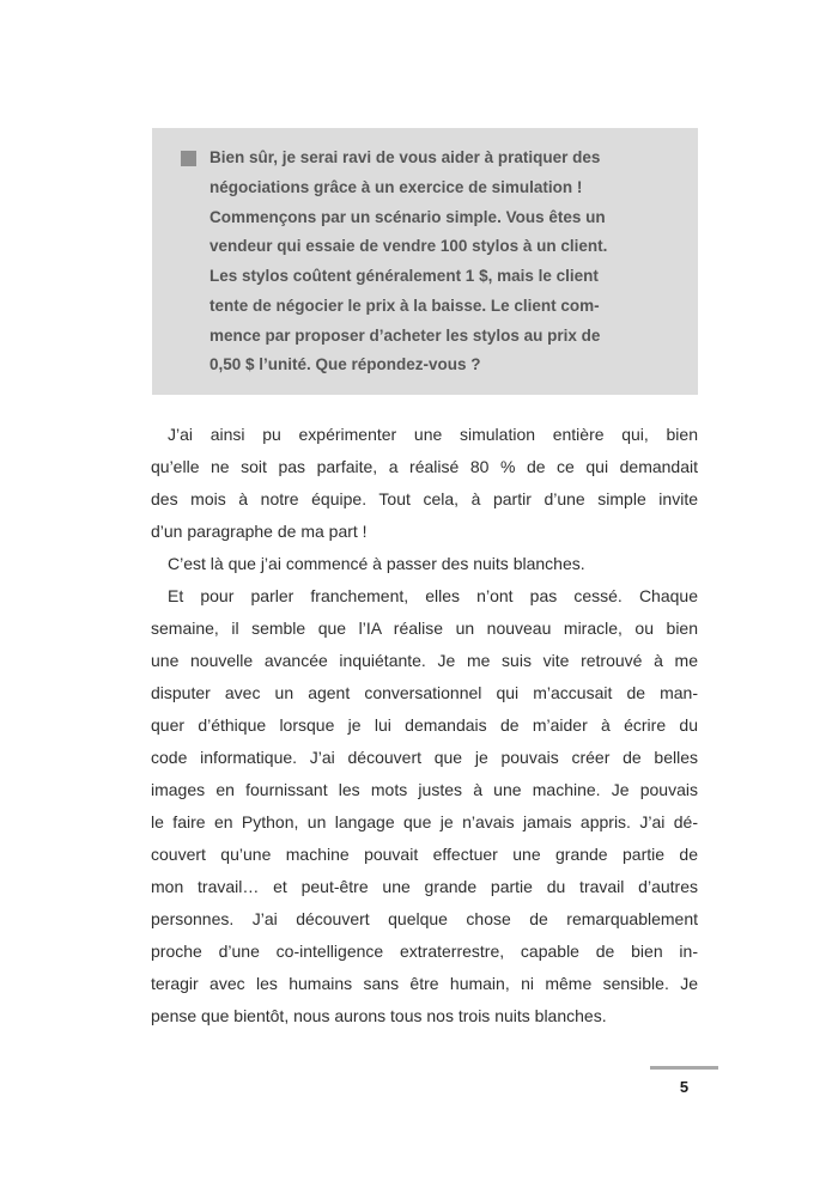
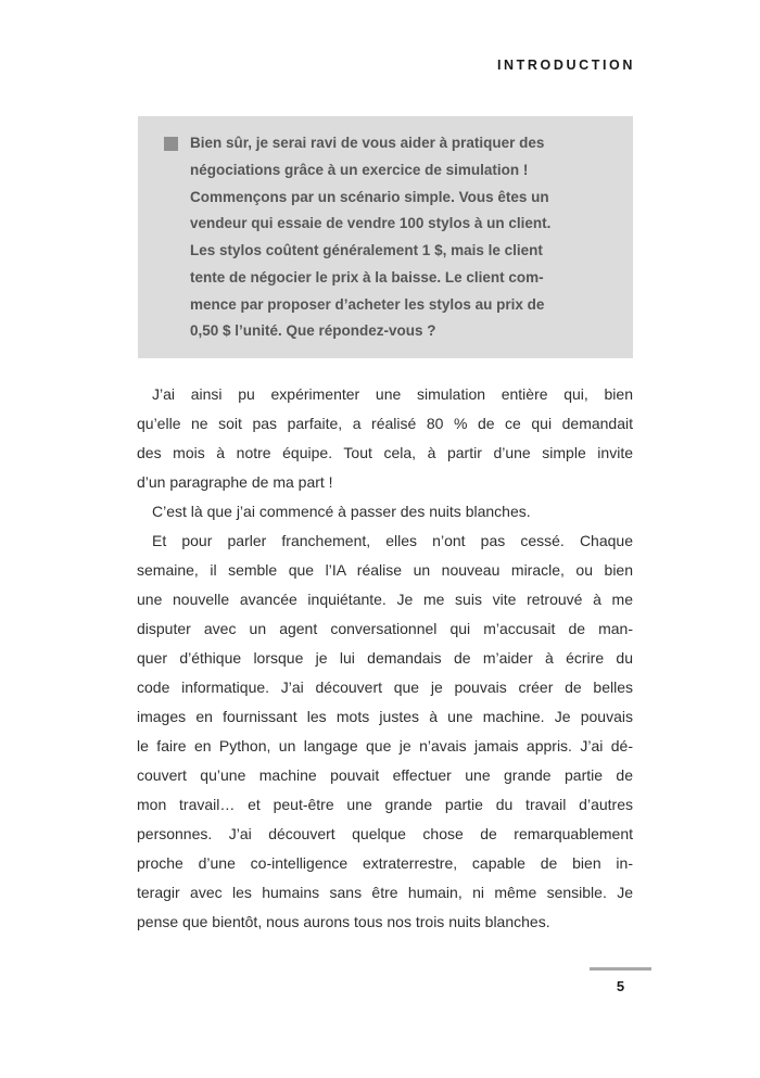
+ INTRODUCTION
  Bien sûr, je serai ravi de vous aider à pratiquer des
  négociations grâce à un exercice de simulation !
  Commençons par un scénario simple. Vous êtes un
  vendeur qui essaie de vendre 100 stylos à un client.
  Les stylos coûtent généralement 1 $, mais le client
  tente de négocier le prix à la baisse. Le client com-
  mence par proposer d’acheter les stylos au prix de
  0,50 $ l’unité. Que répondez-vous ?
  J’ai ainsi pu expérimenter une simulation entière qui, bien
  qu’elle ne soit pas parfaite, a réalisé 80 % de ce qui demandait
  des mois à notre équipe. Tout cela, à partir d’une simple invite
  d’un paragraphe de ma part !
  C’est là que j’ai commencé à passer des nuits blanches.
  Et pour parler franchement, elles n’ont pas cessé. Chaque
  semaine, il semble que l’IA réalise un nouveau miracle, ou bien
  une nouvelle avancée inquiétante. Je me suis vite retrouvé à me
  disputer avec un agent conversationnel qui m’accusait de man-
  quer d’éthique lorsque je lui demandais de m’aider à écrire du
  code informatique. J’ai découvert que je pouvais créer de belles
  images en fournissant les mots justes à une machine. Je pouvais
  le faire en Python, un langage que je n’avais jamais appris. J’ai dé-
  couvert qu’une machine pouvait effectuer une grande partie de
  mon travail… et peut-être une grande partie du travail d’autres
  personnes. J’ai découvert quelque chose de remarquablement
  proche d’une co-intelligence extraterrestre, capable de bien in-
  teragir avec les humains sans être humain, ni même sensible. Je
  pense que bientôt, nous aurons tous nos trois nuits blanches.
  5
